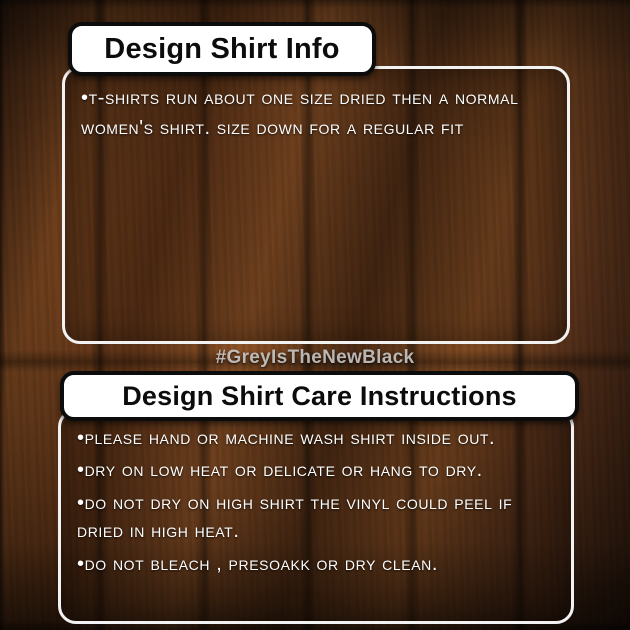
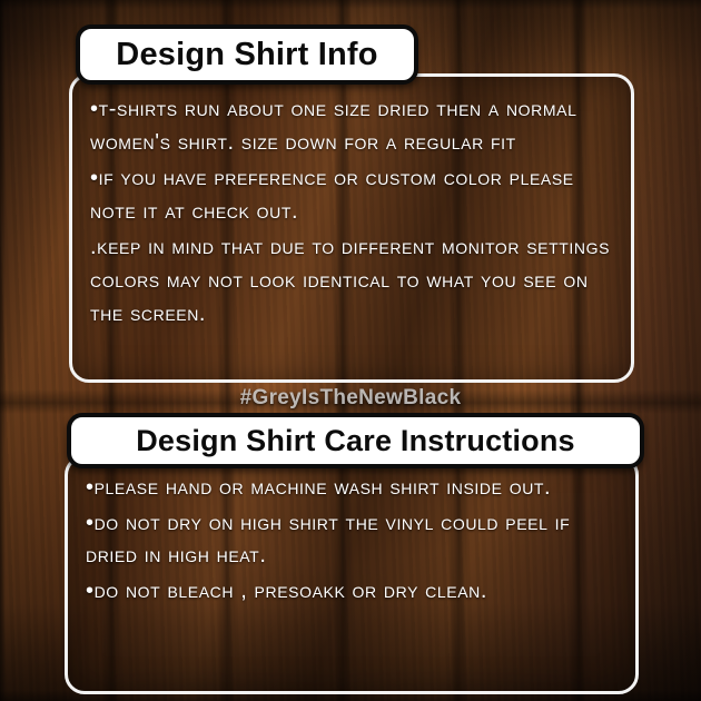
  Design Shirt Info
  •t-shirts run about one size dried then a normal women's shirt. size down for a regular fit
+ •if you have preference or custom color please note it at check out.
+ .keep in mind that due to different monitor settings colors may not look identical to what you see on the screen.
  #GreyIsTheNewBlack
  Design Shirt Care Instructions
  •please hand or machine wash shirt inside out.
- •dry on low heat or delicate or hang to dry.
  •do not dry on high shirt the vinyl could peel if dried in high heat.
  •do not bleach , presoakk or dry clean.
